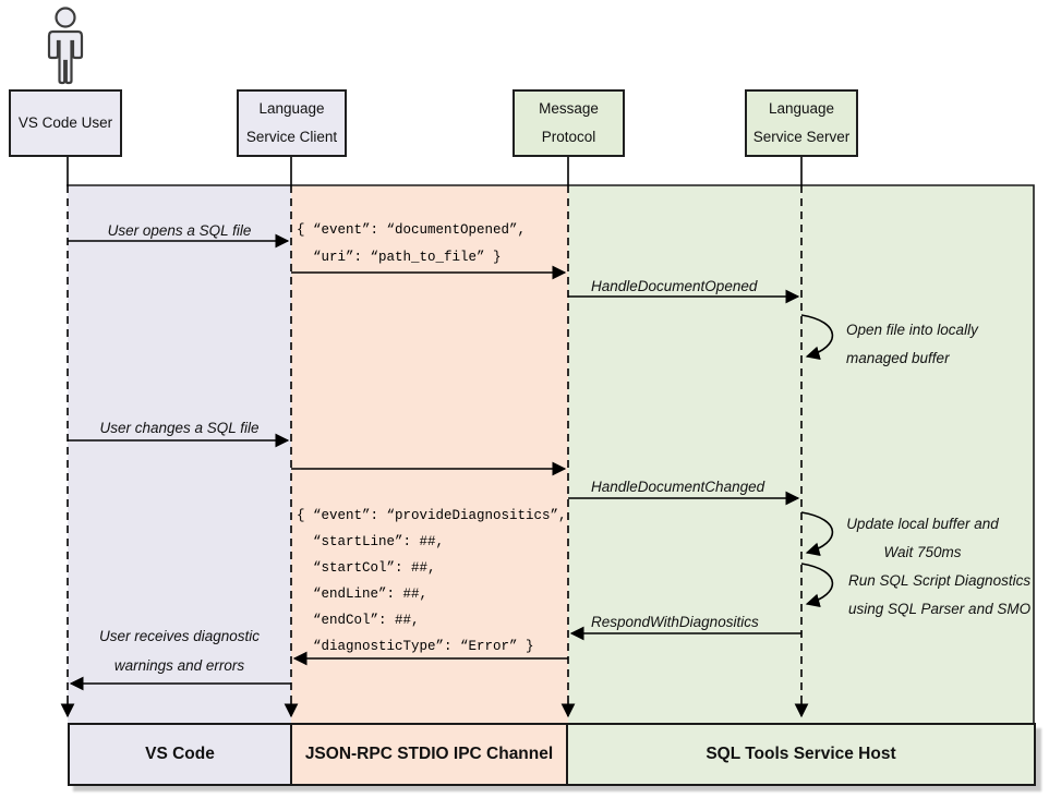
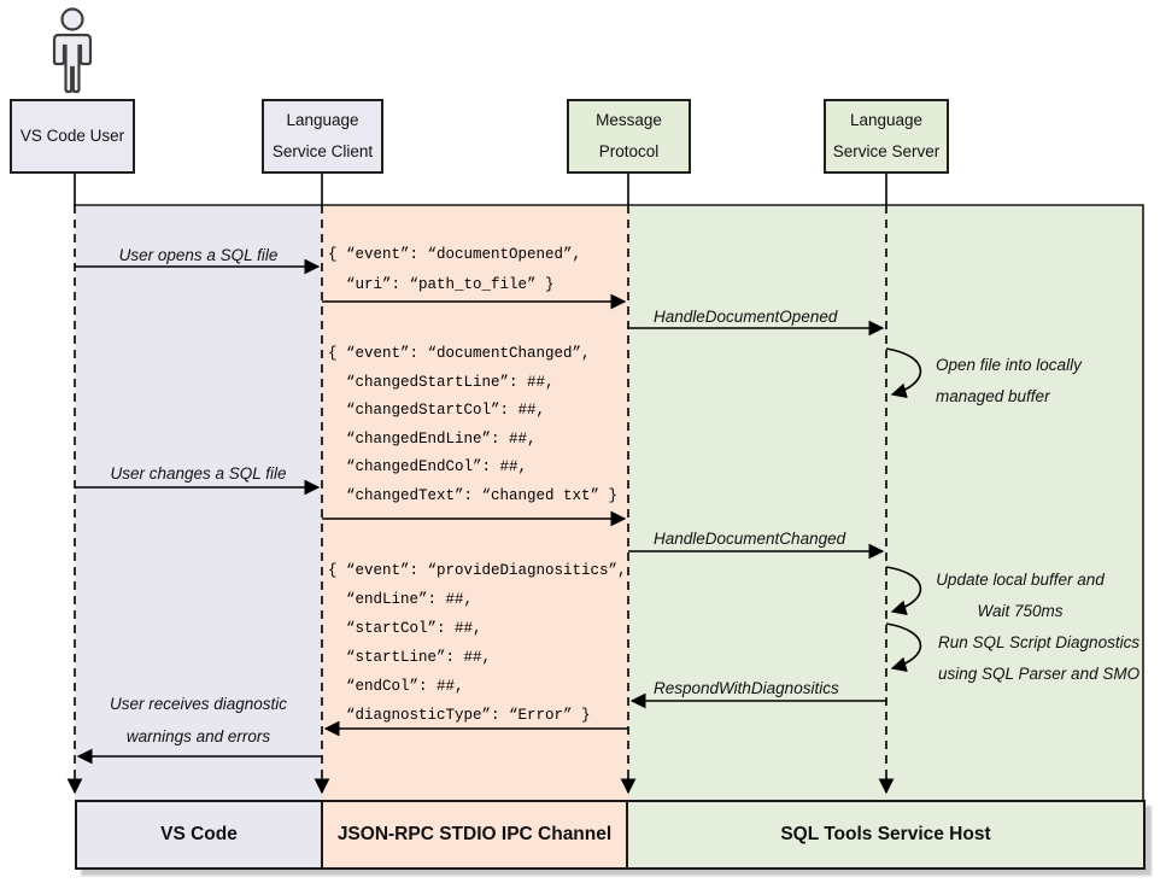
  VS Code User
  Language
  Service Client
  Message
  Protocol
  Language
  Service Server
  User opens a SQL file
  HandleDocumentOpened
  User changes a SQL file
  HandleDocumentChanged
  RespondWithDiagnositics
  User receives diagnostic
  warnings and errors
  { “event”: “documentOpened”,
  “uri”: “path_to_file” }
+ { “event”: “documentChanged”,
+ “changedStartLine”: ##,
+ “changedStartCol”: ##,
+ “changedEndLine”: ##,
+ “changedEndCol”: ##,
+ “changedText”: “changed txt” }
  { “event”: “provideDiagnositics”,
- “startLine”: ##,
+ “endLine”: ##,
  “startCol”: ##,
- “endLine”: ##,
+ “startLine”: ##,
  “endCol”: ##,
  “diagnosticType”: “Error” }
  Open file into locally
  managed buffer
  Update local buffer and
  Wait 750ms
  Run SQL Script Diagnostics
  using SQL Parser and SMO
  VS Code
  JSON-RPC STDIO IPC Channel
  SQL Tools Service Host
